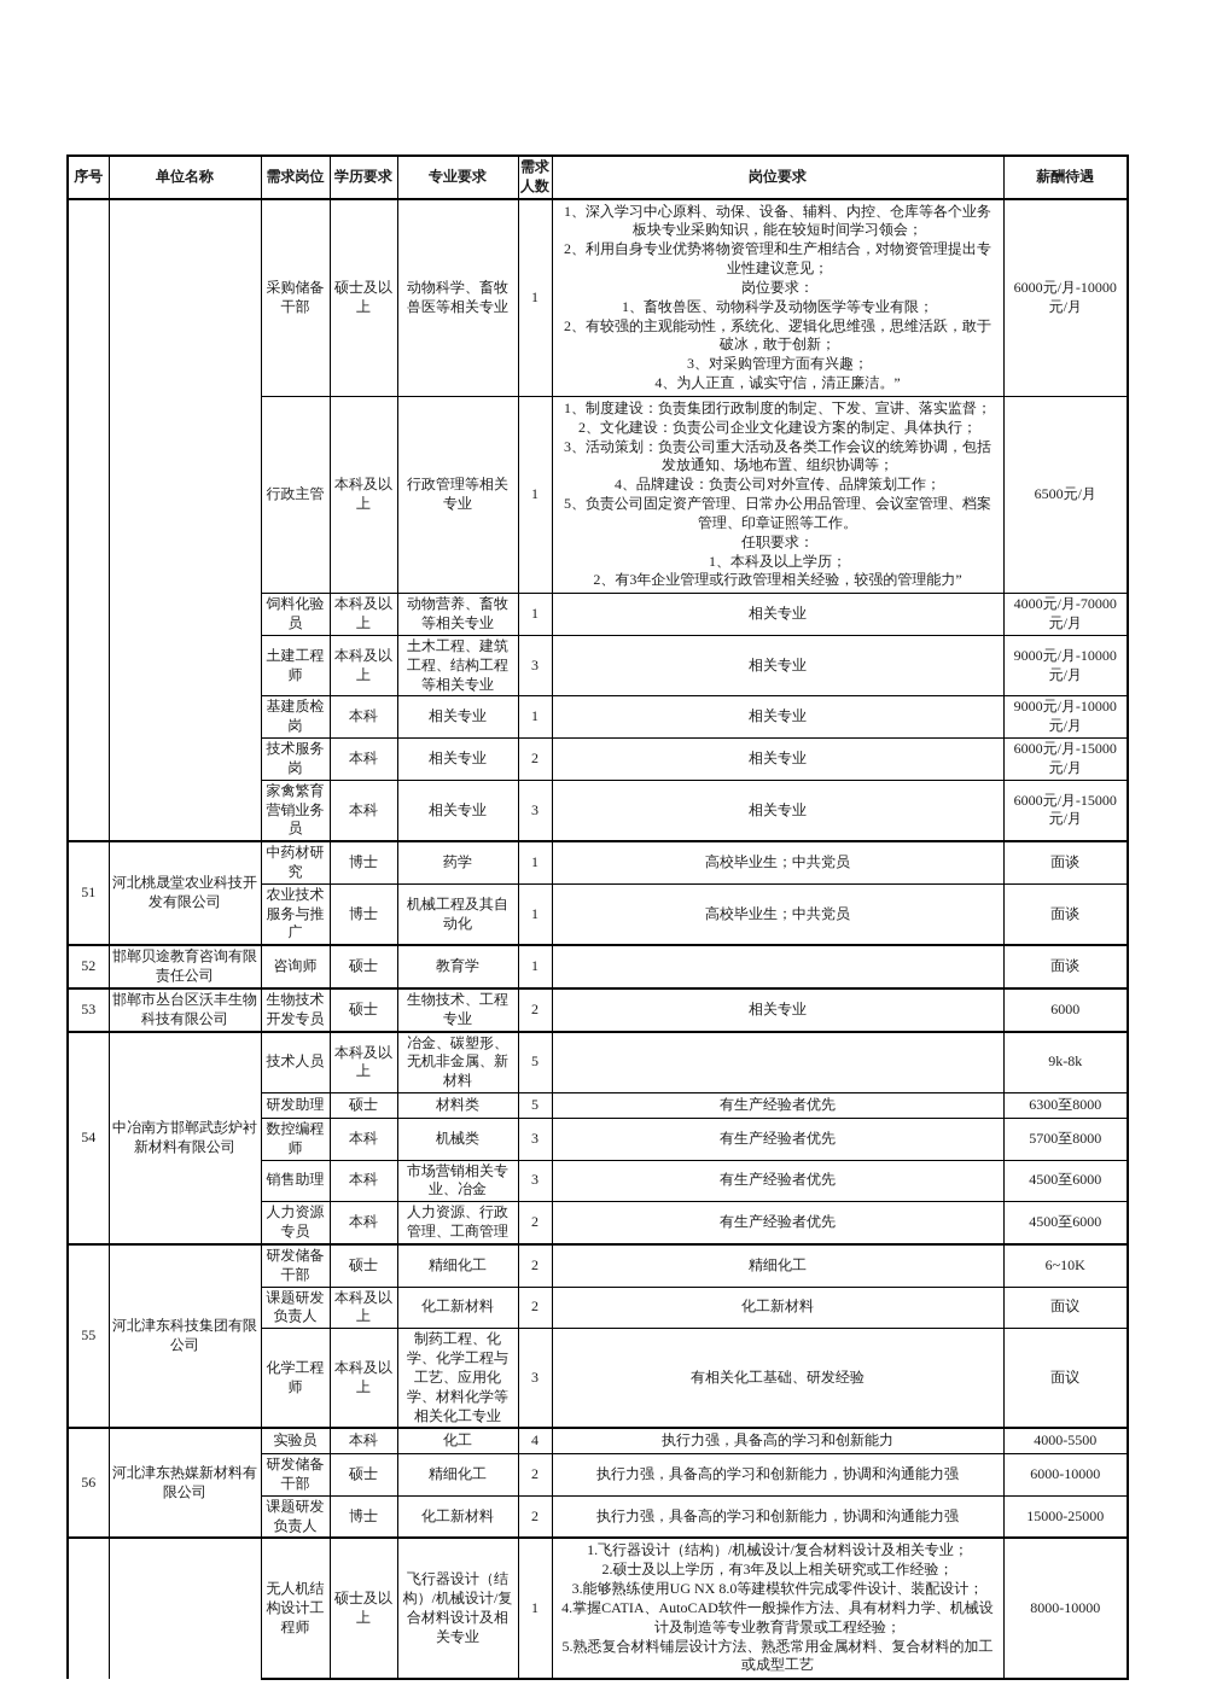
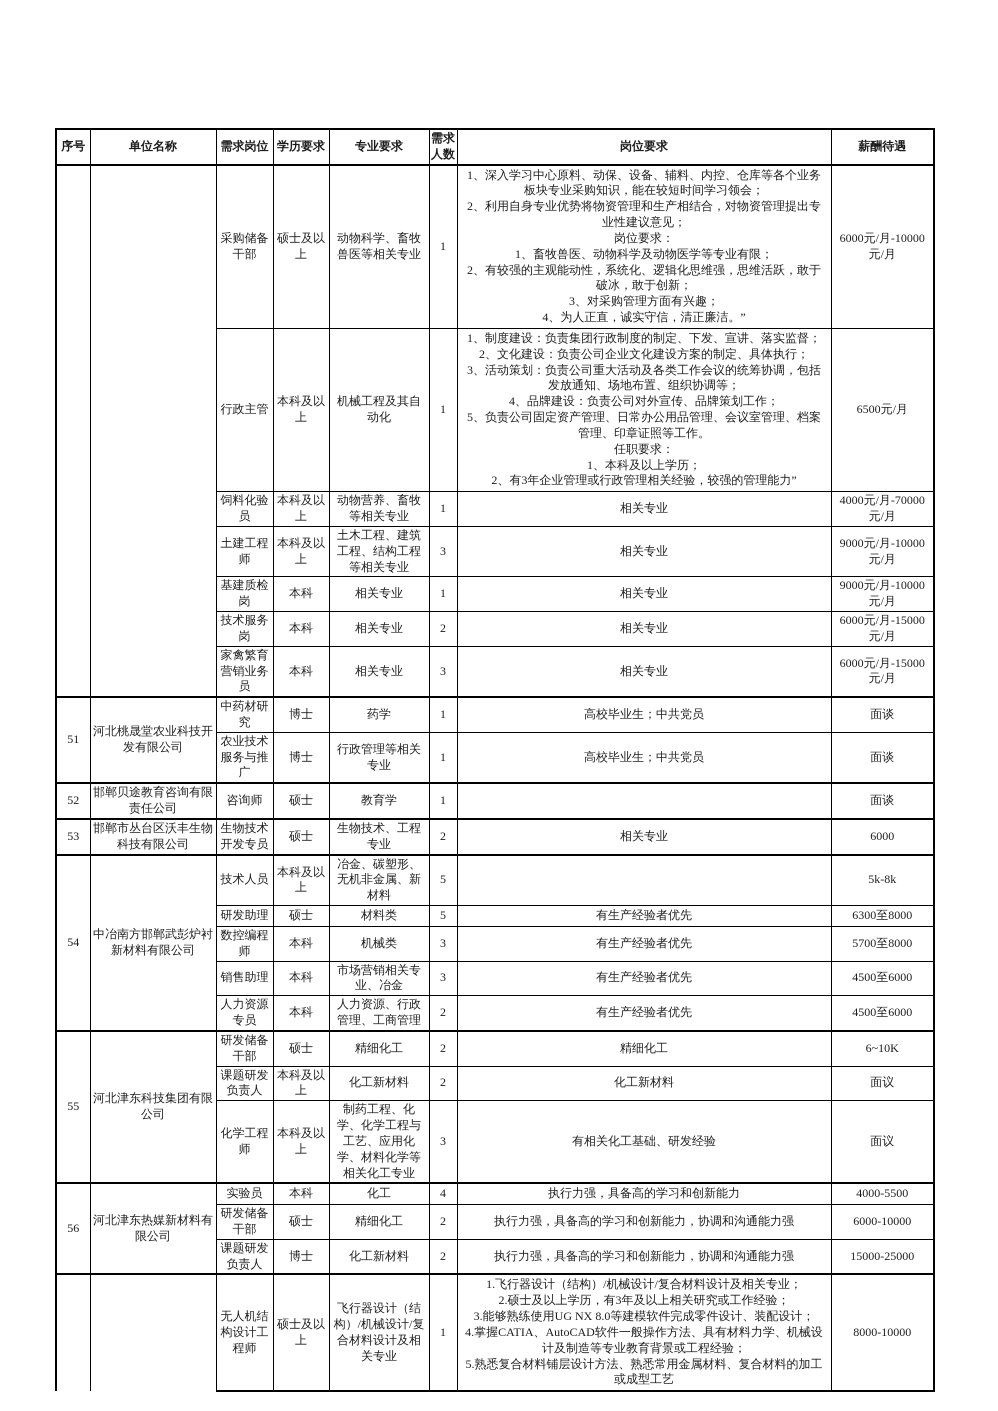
  序号	单位名称	需求岗位	学历要求	专业要求	需求人数	岗位要求	薪酬待遇
  		采购储备干部	硕士及以上	动物科学、畜牧兽医等相关专业	1	1、深入学习中心原料、动保、设备、辅料、内控、仓库等各个业务板块专业采购知识，能在较短时间学习领会； 2、利用自身专业优势将物资管理和生产相结合，对物资管理提出专业性建议意见； 岗位要求： 1、畜牧兽医、动物科学及动物医学等专业有限； 2、有较强的主观能动性，系统化、逻辑化思维强，思维活跃，敢于破冰，敢于创新； 3、对采购管理方面有兴趣； 4、为人正直，诚实守信，清正廉洁。”	6000元/月-10000元/月
- 行政主管	本科及以上	行政管理等相关专业	1	1、制度建设：负责集团行政制度的制定、下发、宣讲、落实监督； 2、文化建设：负责公司企业文化建设方案的制定、具体执行； 3、活动策划：负责公司重大活动及各类工作会议的统筹协调，包括发放通知、场地布置、组织协调等； 4、品牌建设：负责公司对外宣传、品牌策划工作； 5、负责公司固定资产管理、日常办公用品管理、会议室管理、档案管理、印章证照等工作。 任职要求： 1、本科及以上学历； 2、有3年企业管理或行政管理相关经验，较强的管理能力”	6500元/月
+ 行政主管	本科及以上	机械工程及其自动化	1	1、制度建设：负责集团行政制度的制定、下发、宣讲、落实监督； 2、文化建设：负责公司企业文化建设方案的制定、具体执行； 3、活动策划：负责公司重大活动及各类工作会议的统筹协调，包括发放通知、场地布置、组织协调等； 4、品牌建设：负责公司对外宣传、品牌策划工作； 5、负责公司固定资产管理、日常办公用品管理、会议室管理、档案管理、印章证照等工作。 任职要求： 1、本科及以上学历； 2、有3年企业管理或行政管理相关经验，较强的管理能力”	6500元/月
  饲料化验员	本科及以上	动物营养、畜牧等相关专业	1	相关专业	4000元/月-70000元/月
  土建工程师	本科及以上	土木工程、建筑工程、结构工程等相关专业	3	相关专业	9000元/月-10000元/月
  基建质检岗	本科	相关专业	1	相关专业	9000元/月-10000元/月
  技术服务岗	本科	相关专业	2	相关专业	6000元/月-15000元/月
  家禽繁育营销业务员	本科	相关专业	3	相关专业	6000元/月-15000元/月
  51	河北桃晟堂农业科技开发有限公司	中药材研究	博士	药学	1	高校毕业生；中共党员	面谈
- 农业技术服务与推广	博士	机械工程及其自动化	1	高校毕业生；中共党员	面谈
+ 农业技术服务与推广	博士	行政管理等相关专业	1	高校毕业生；中共党员	面谈
  52	邯郸贝途教育咨询有限责任公司	咨询师	硕士	教育学	1		面谈
  53	邯郸市丛台区沃丰生物科技有限公司	生物技术开发专员	硕士	生物技术、工程专业	2	相关专业	6000
- 54	中冶南方邯郸武彭炉衬新材料有限公司	技术人员	本科及以上	冶金、碳塑形、无机非金属、新材料	5		9k-8k
+ 54	中冶南方邯郸武彭炉衬新材料有限公司	技术人员	本科及以上	冶金、碳塑形、无机非金属、新材料	5		5k-8k
  研发助理	硕士	材料类	5	有生产经验者优先	6300至8000
  数控编程师	本科	机械类	3	有生产经验者优先	5700至8000
  销售助理	本科	市场营销相关专业、冶金	3	有生产经验者优先	4500至6000
  人力资源专员	本科	人力资源、行政管理、工商管理	2	有生产经验者优先	4500至6000
  55	河北津东科技集团有限公司	研发储备干部	硕士	精细化工	2	精细化工	6~10K
  课题研发负责人	本科及以上	化工新材料	2	化工新材料	面议
  化学工程师	本科及以上	制药工程、化学、化学工程与工艺、应用化学、材料化学等相关化工专业	3	有相关化工基础、研发经验	面议
  56	河北津东热媒新材料有限公司	实验员	本科	化工	4	执行力强，具备高的学习和创新能力	4000-5500
  研发储备干部	硕士	精细化工	2	执行力强，具备高的学习和创新能力，协调和沟通能力强	6000-10000
  课题研发负责人	博士	化工新材料	2	执行力强，具备高的学习和创新能力，协调和沟通能力强	15000-25000
  		无人机结构设计工程师	硕士及以上	飞行器设计（结构）/机械设计/复合材料设计及相关专业	1	1.飞行器设计（结构）/机械设计/复合材料设计及相关专业； 2.硕士及以上学历，有3年及以上相关研究或工作经验； 3.能够熟练使用UG NX 8.0等建模软件完成零件设计、装配设计； 4.掌握CATIA、AutoCAD软件一般操作方法、具有材料力学、机械设计及制造等专业教育背景或工程经验； 5.熟悉复合材料铺层设计方法、熟悉常用金属材料、复合材料的加工或成型工艺	8000-10000
